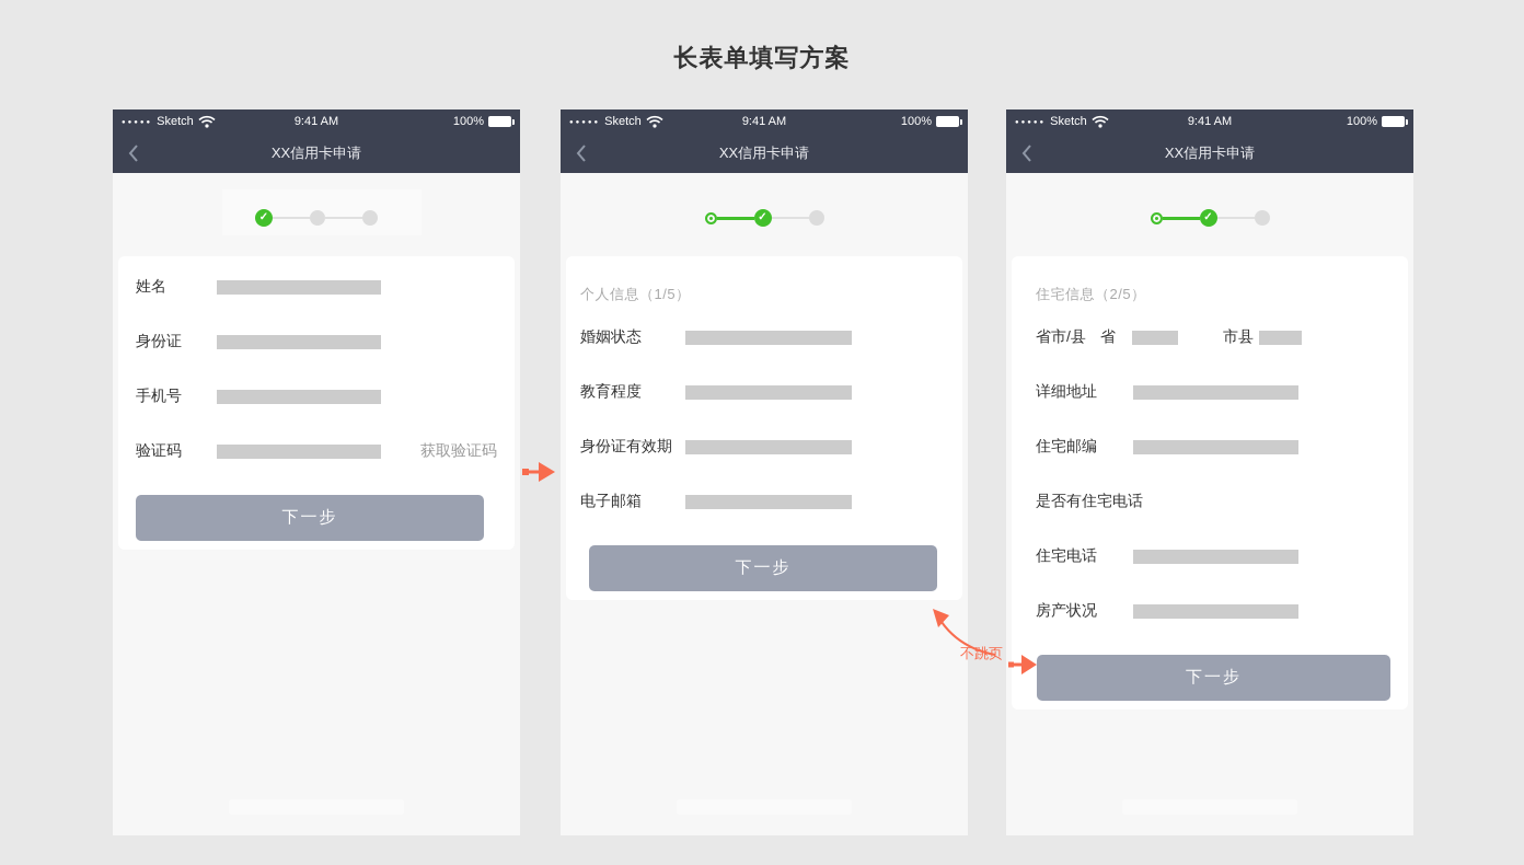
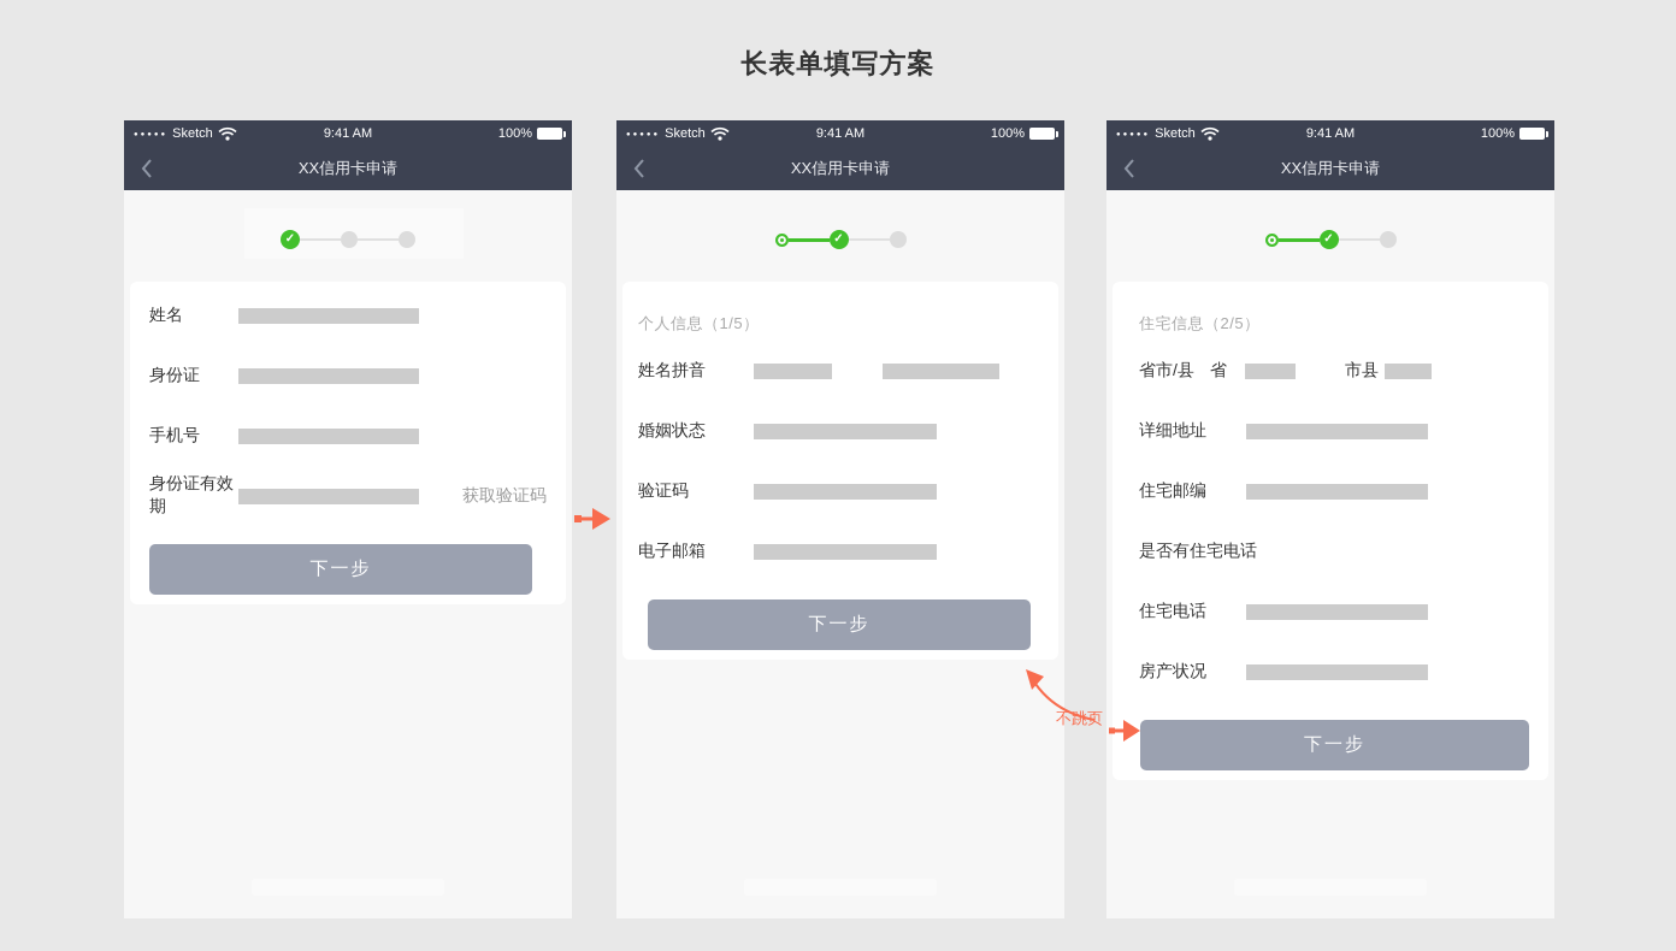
  长表单填写方案
  Sketch
  9:41 AM
  100%
  XX信用卡申请
  ✓
  姓名
  身份证
  手机号
- 验证码
+ 身份证有效期
  获取验证码
  下一步
  Sketch
  9:41 AM
  100%
  XX信用卡申请
  ✓
  个人信息（1/5）
+ 姓名拼音
  婚姻状态
- 教育程度
- 身份证有效期
+ 验证码
  电子邮箱
  下一步
  Sketch
  9:41 AM
  100%
  XX信用卡申请
  ✓
  住宅信息（2/5）
  省市/县
  省
  市县
  详细地址
  住宅邮编
  是否有住宅电话
  住宅电话
  房产状况
  下一步
  不跳页
